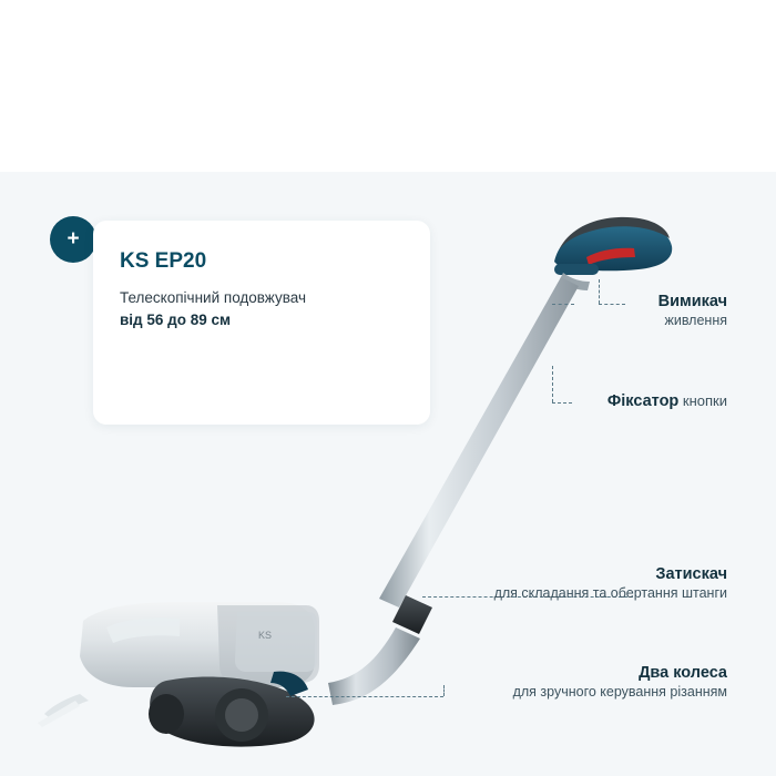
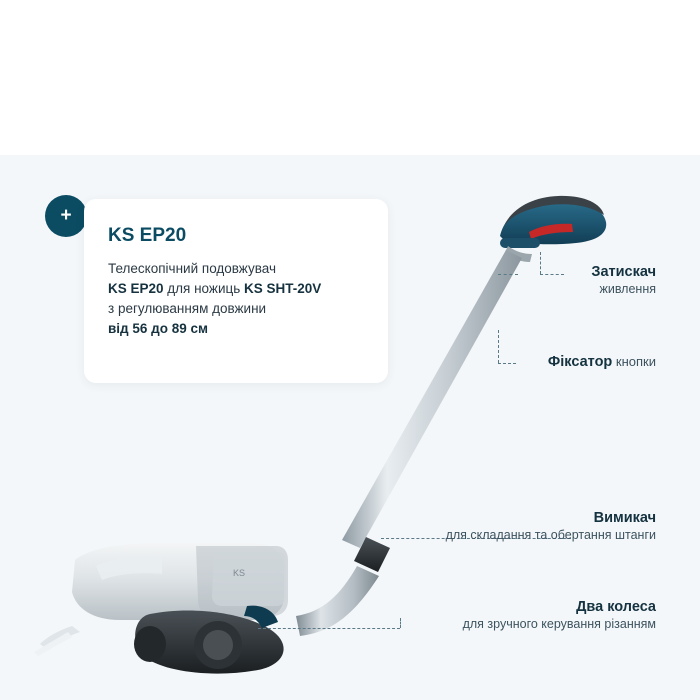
  KS
  +
  KS EP20
  Телескопічний подовжувач
+ KS EP20 для ножиць KS SHT-20V
+ з регулюванням довжини
  від 56 до 89 см
- Вимикач
+ Затискач
  живлення
  Фіксатор кнопки
- Затискач
+ Вимикач
  для складання та обертання штанги
  Два колеса
  для зручного керування різанням
